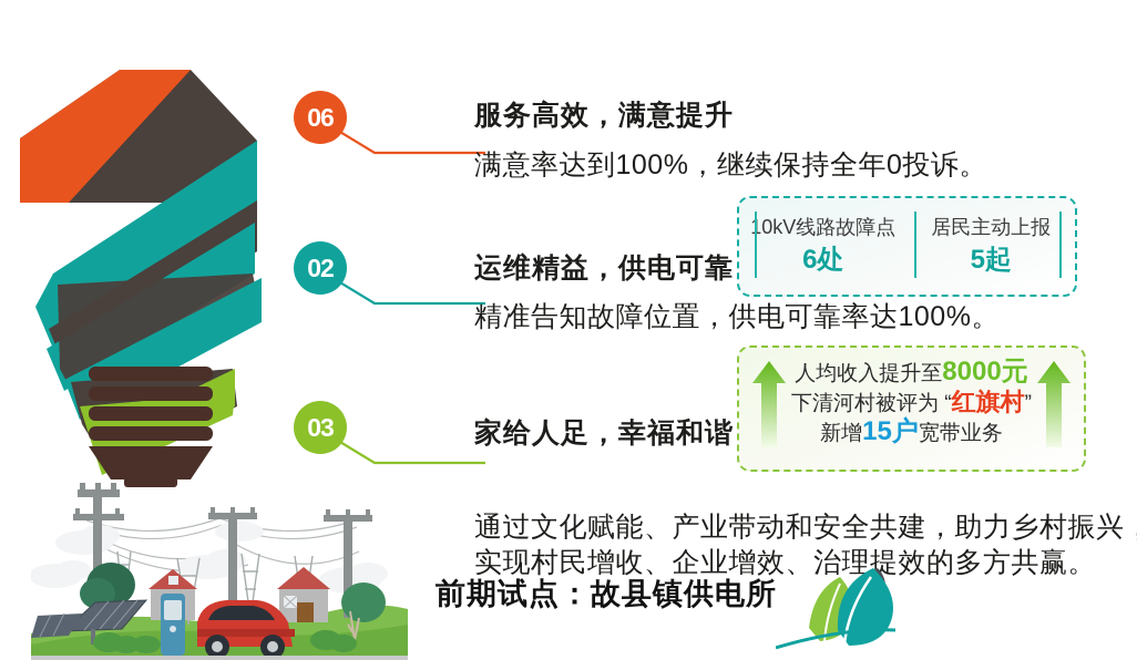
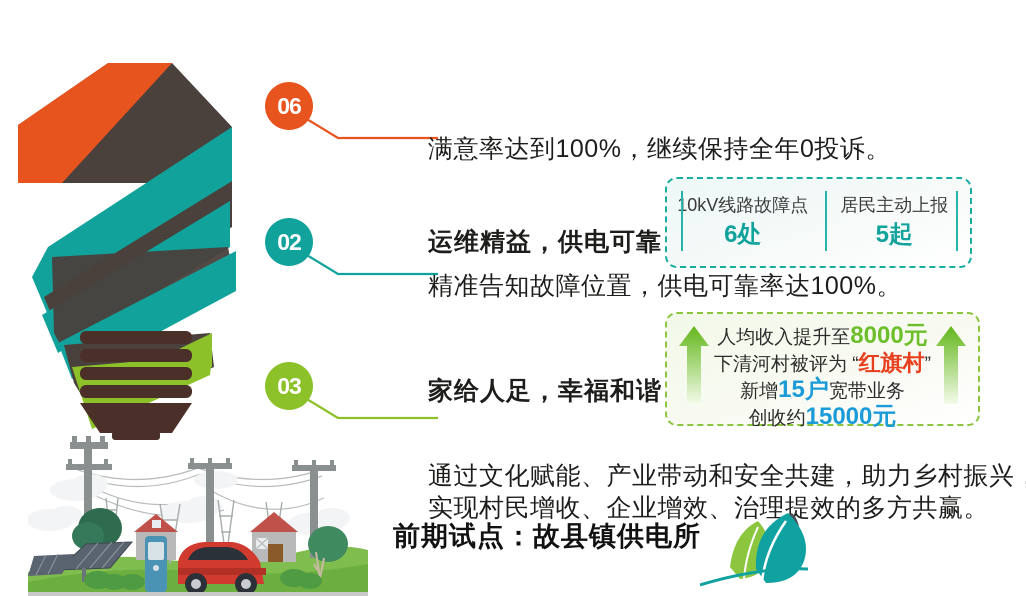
  06
  02
  03
- 服务高效，满意提升
  满意率达到100%，继续保持全年0投诉。
  运维精益，供电可靠
  精准告知故障位置，供电可靠率达100%。
  家给人足，幸福和谐
  通过文化赋能、产业带动和安全共建，助力乡村振兴
  实现村民增收、企业增效、治理提效的多方共赢。
  0kV线路故障点
  6处
  居民主动上报
  5起
  人均收入提升至8000元
  下清河村被评为 “红旗村”
  新增15户宽带业务
+ 创收约15000元
  前期试点：故县镇供电所
